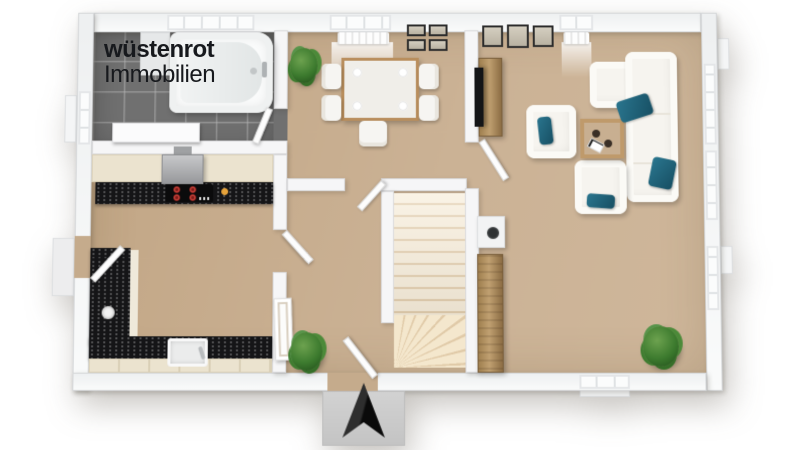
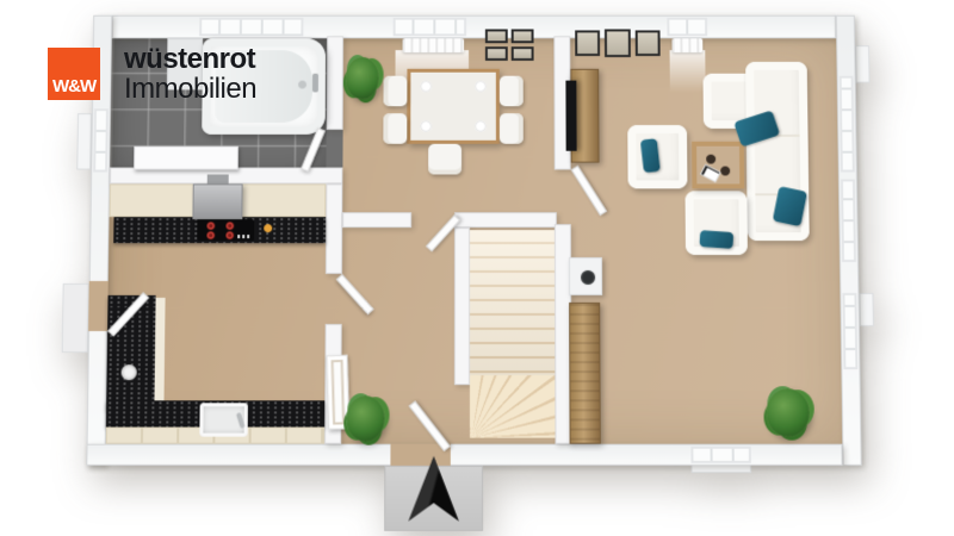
+ W&W
  wüstenrot
  Immobilien
